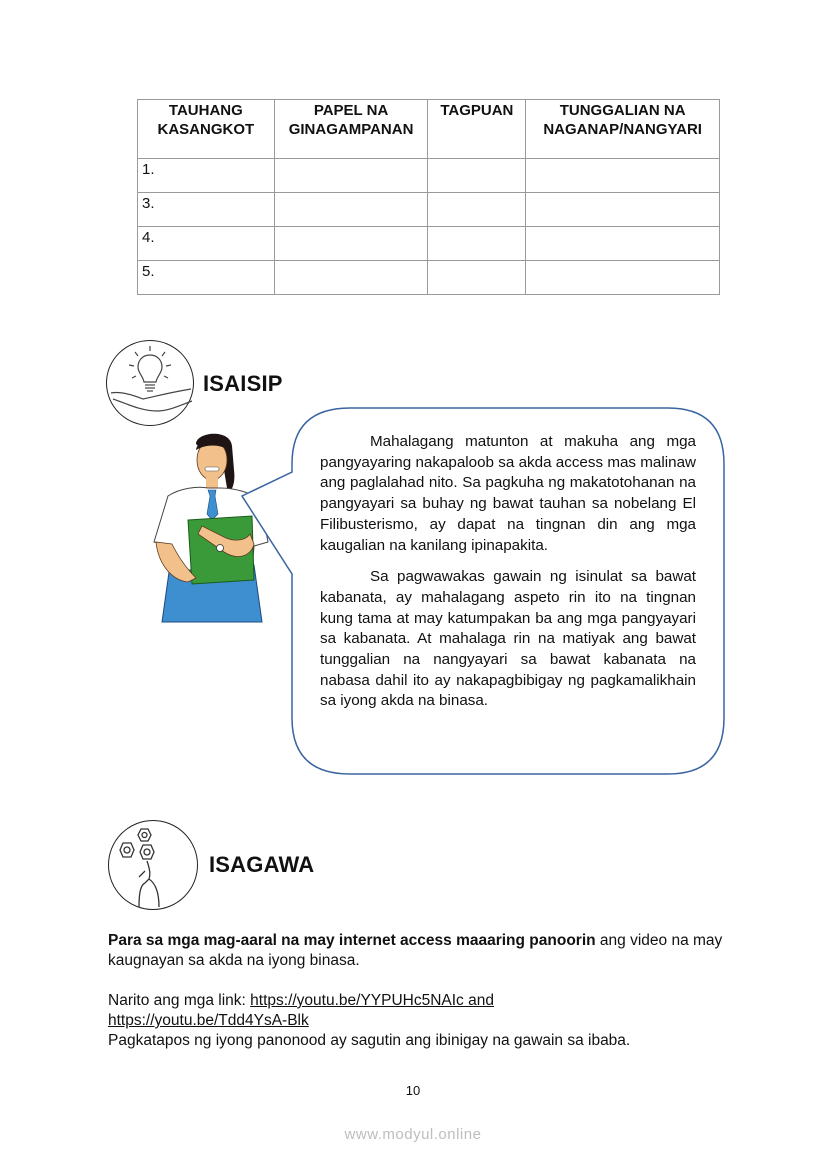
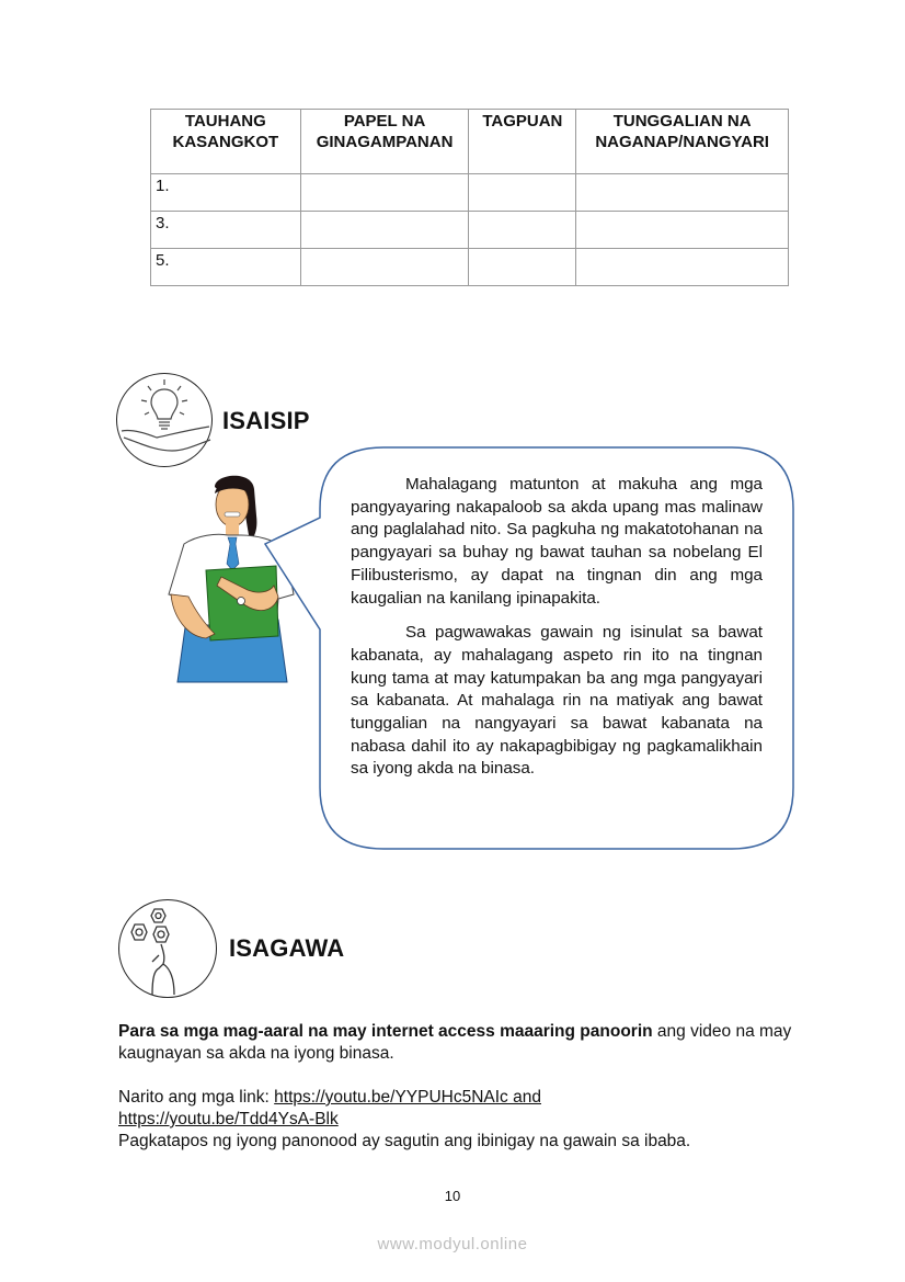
  TAUHANGKASANGKOT	PAPEL NAGINAGAMPANAN	TAGPUAN	TUNGGALIAN NANAGANAP/NANGYARI
  1.
  3.
- 4.
  5.
  ISAISIP
- Mahalagang matunton at makuha ang mga pangyayaring nakapaloob sa akda access mas malinaw ang paglalahad nito. Sa pagkuha ng makatotohanan na pangyayari sa buhay ng bawat tauhan sa nobelang El Filibusterismo, ay dapat na tingnan din ang mga kaugalian na kanilang ipinapakita.
+ Mahalagang matunton at makuha ang mga pangyayaring nakapaloob sa akda upang mas malinaw ang paglalahad nito. Sa pagkuha ng makatotohanan na pangyayari sa buhay ng bawat tauhan sa nobelang El Filibusterismo, ay dapat na tingnan din ang mga kaugalian na kanilang ipinapakita.
  Sa pagwawakas gawain ng isinulat sa bawat kabanata, ay mahalagang aspeto rin ito na tingnan kung tama at may katumpakan ba ang mga pangyayari sa kabanata. At mahalaga rin na matiyak ang bawat tunggalian na nangyayari sa bawat kabanata na nabasa dahil ito ay nakapagbibigay ng pagkamalikhain sa iyong akda na binasa.
  ISAGAWA
  Para sa mga mag-aaral na may internet access maaaring panoorin ang video na may kaugnayan sa akda na iyong binasa.
  Narito ang mga link: https://youtu.be/YYPUHc5NAIc and
  https://youtu.be/Tdd4YsA-Blk
  Pagkatapos ng iyong panonood ay sagutin ang ibinigay na gawain sa ibaba.
  10
  www.modyul.online
